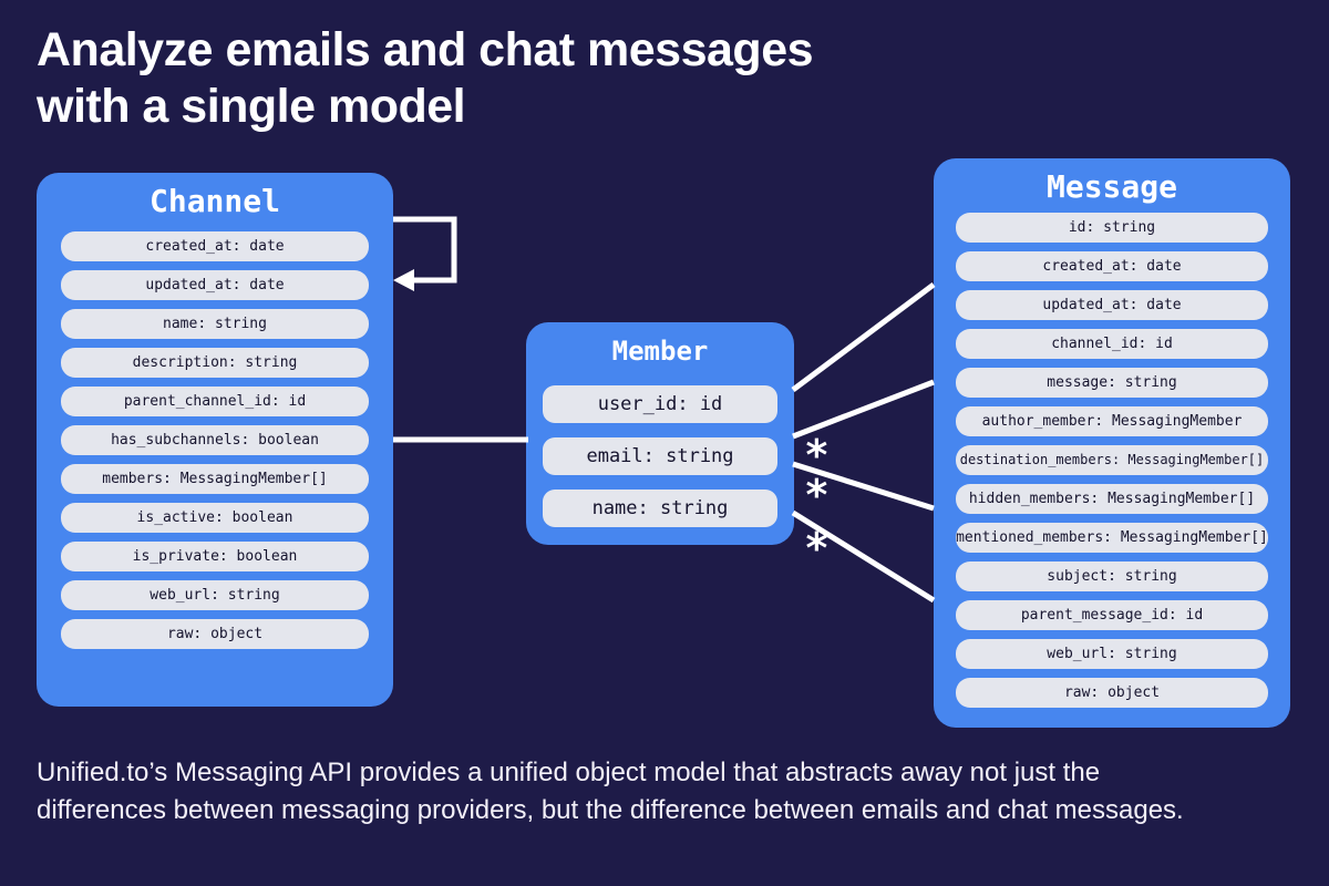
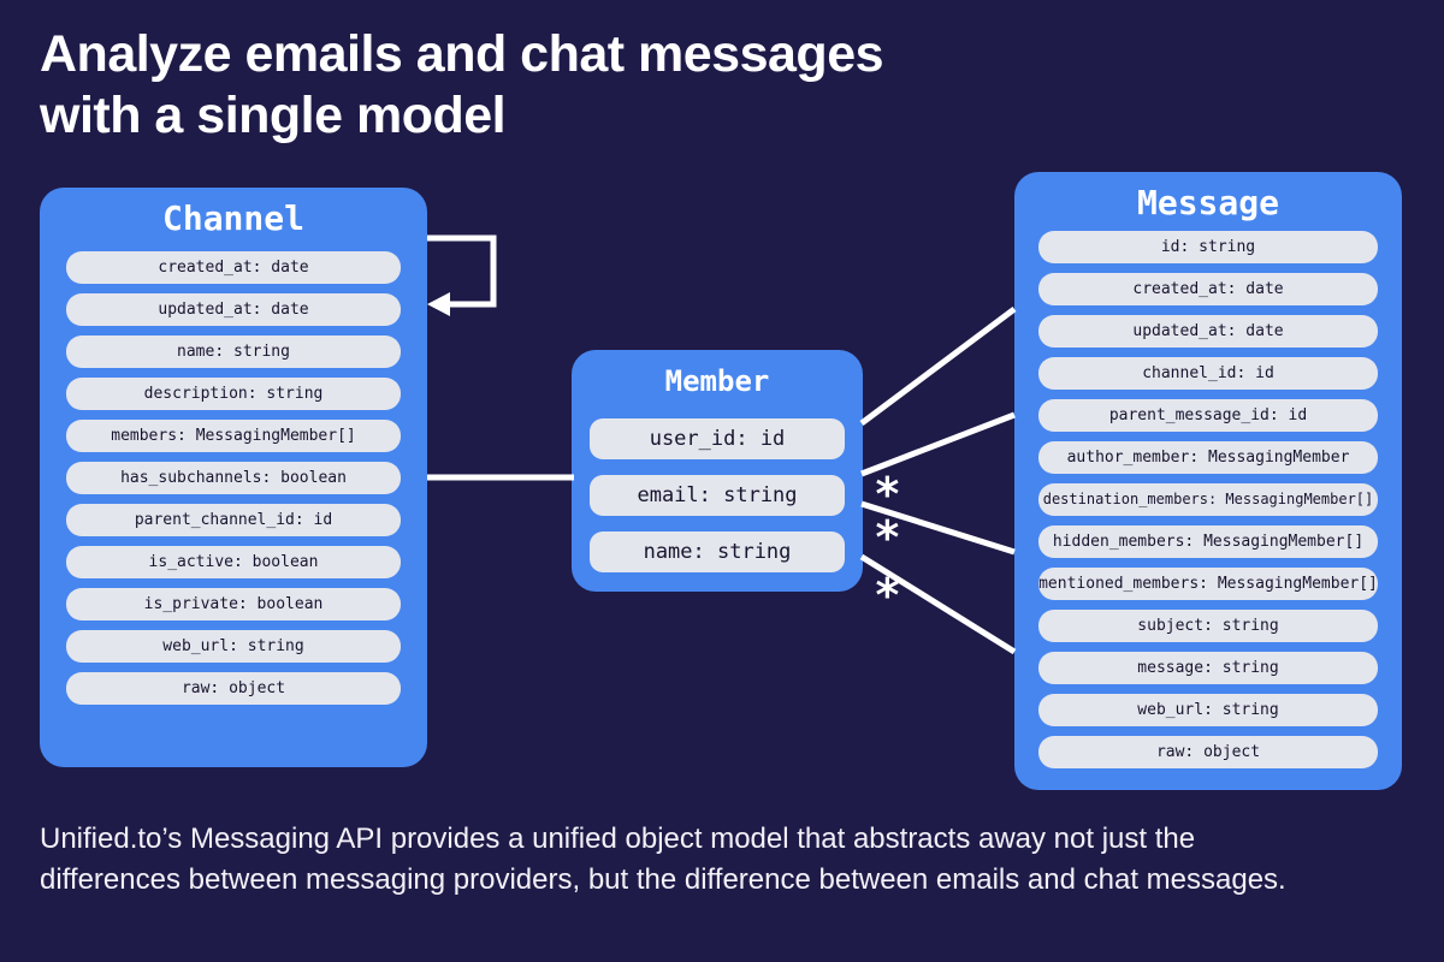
  Analyze emails and chat messages
  with a single model
  Channel
  created_at: date
  updated_at: date
  name: string
  description: string
- parent_channel_id: id
+ members: MessagingMember[]
  has_subchannels: boolean
- members: MessagingMember[]
+ parent_channel_id: id
  is_active: boolean
  is_private: boolean
  web_url: string
  raw: object
  Member
  user_id: id
  email: string
  name: string
  Message
  id: string
  created_at: date
  updated_at: date
  channel_id: id
- message: string
+ parent_message_id: id
  author_member: MessagingMember
  destination_members: MessagingMember[]
  hidden_members: MessagingMember[]
  mentioned_members: MessagingMember[]
  subject: string
- parent_message_id: id
+ message: string
  web_url: string
  raw: object
  *
  *
  *
  Unified.to’s Messaging API provides a unified object model that abstracts away not just the differences between messaging providers, but the difference between emails and chat messages.
